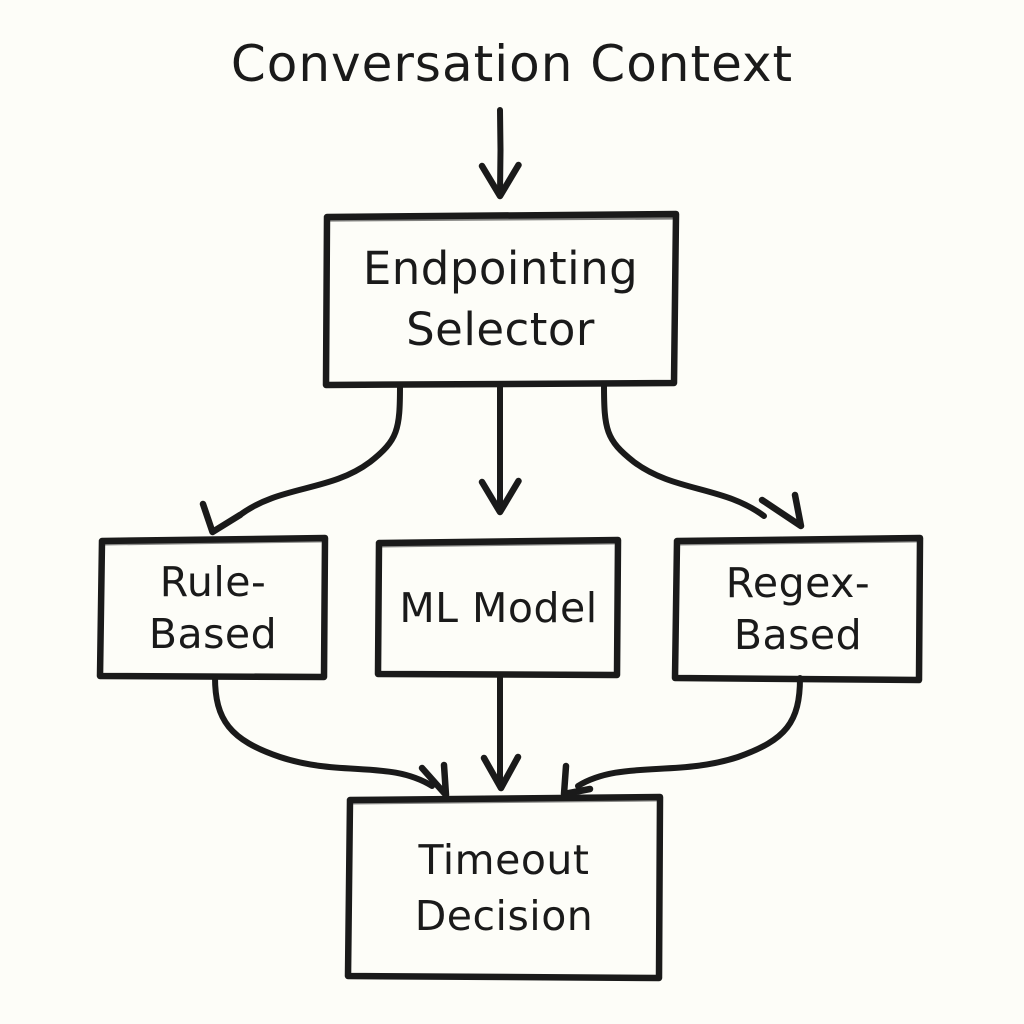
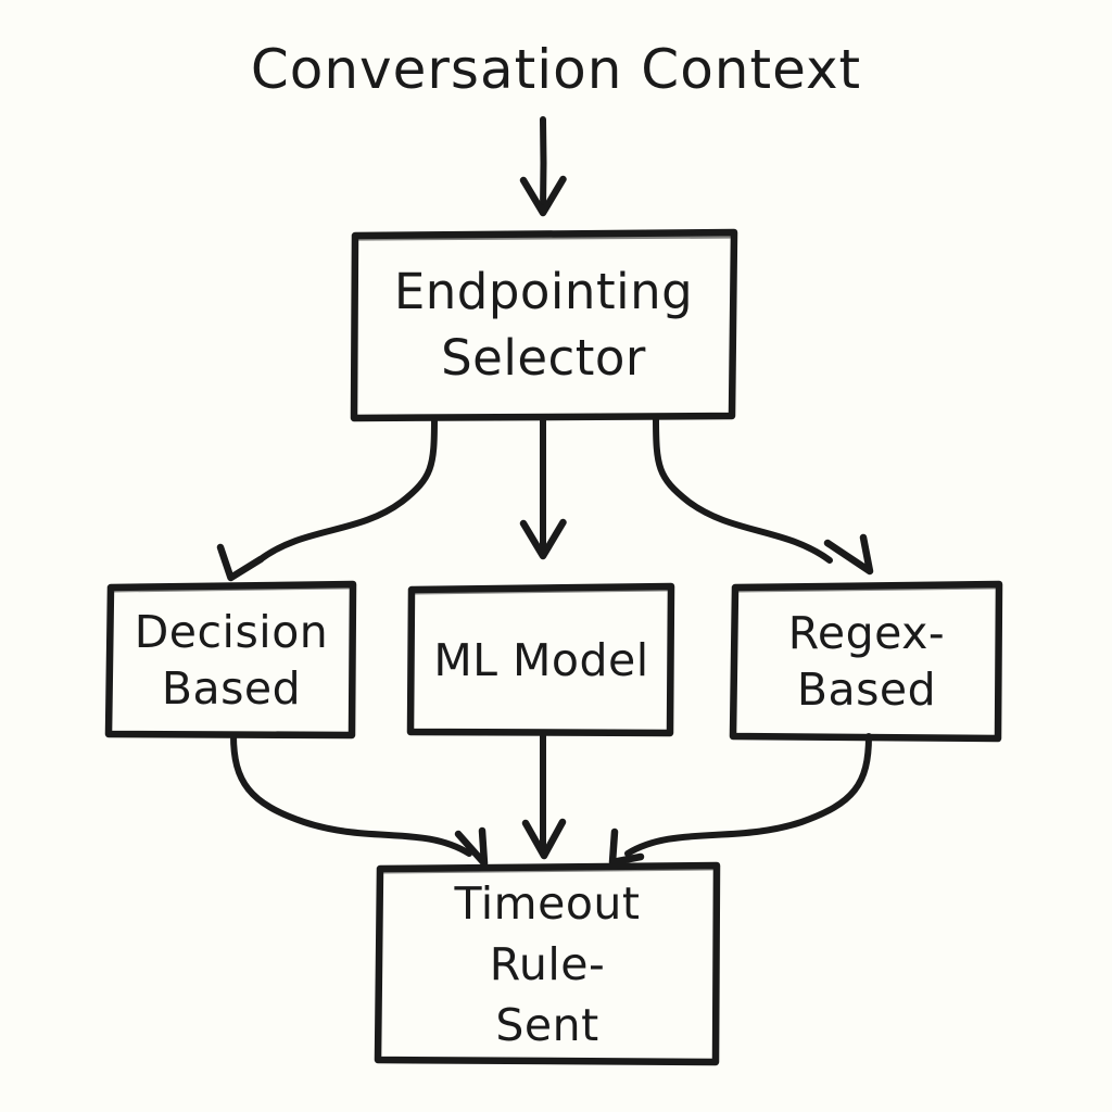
  Conversation Context
  Endpointing
  Selector
- Rule-
+ Decision
  Based
  ML Model
  Regex-
  Based
  Timeout
- Decision
+ Rule-
+ Sent
